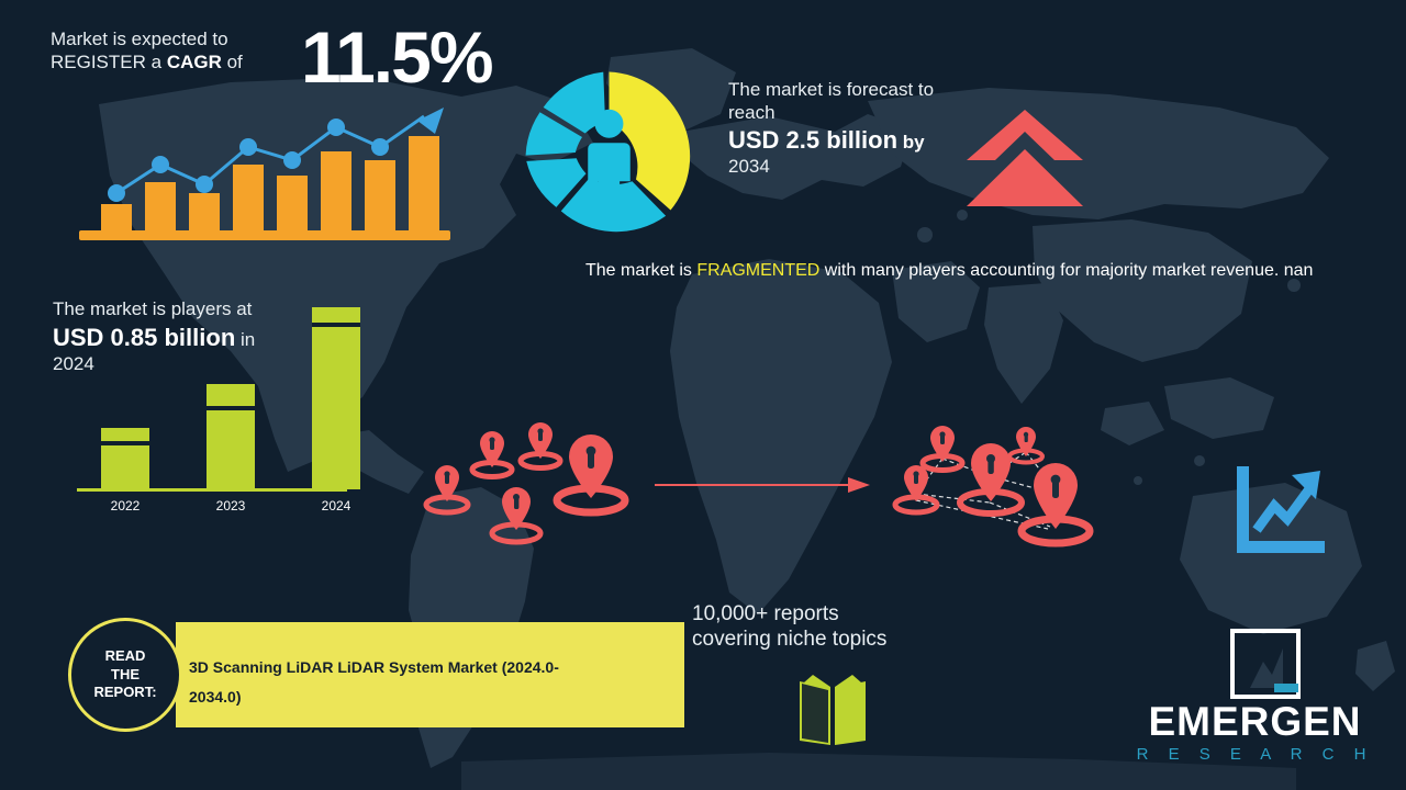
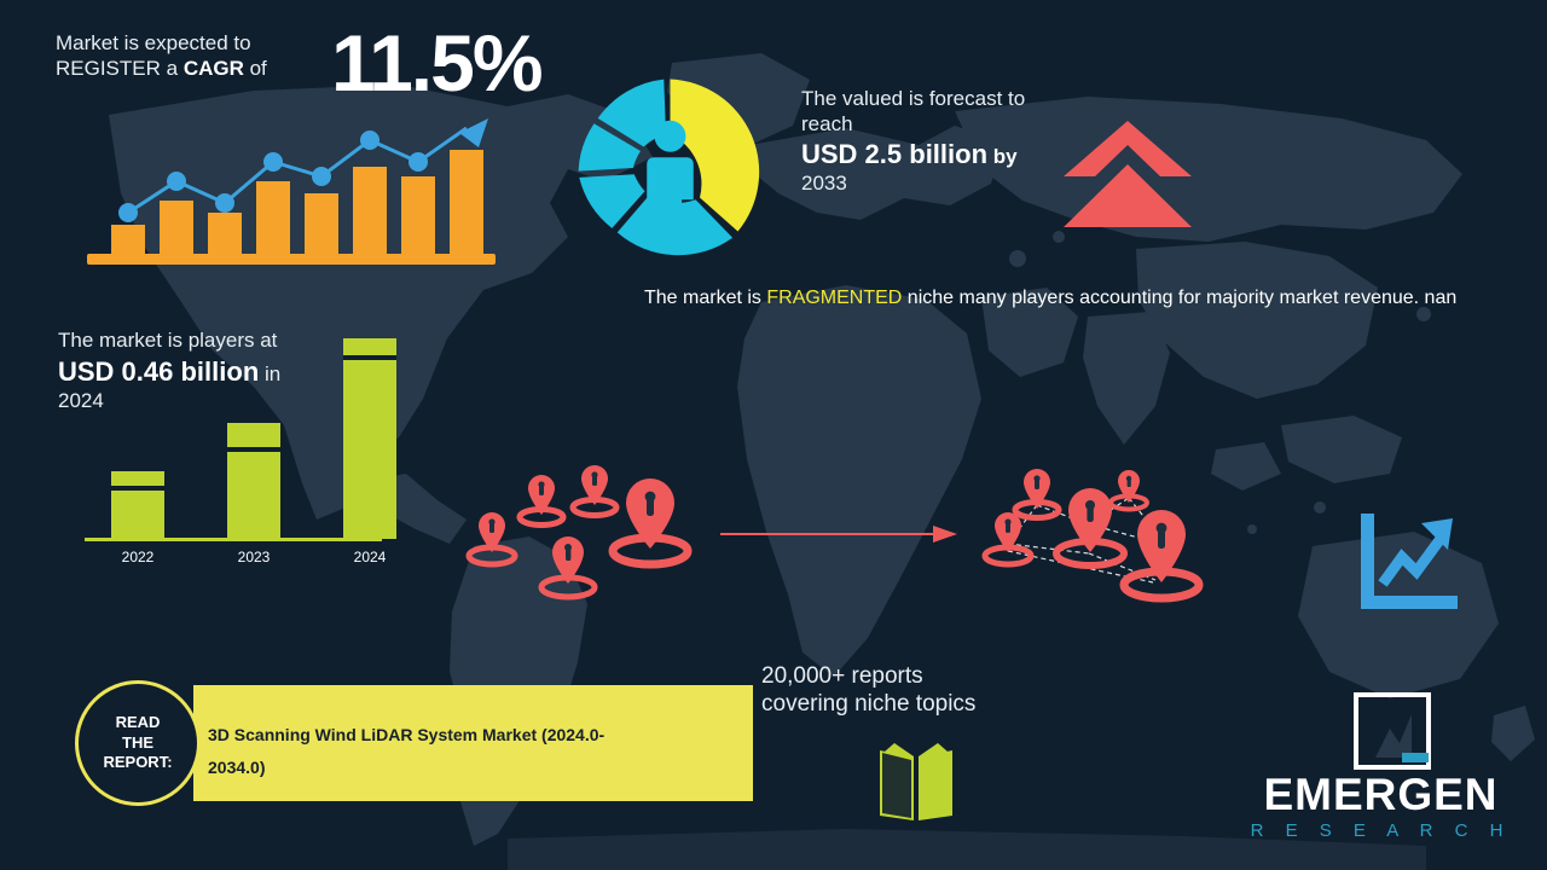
  Market is expected to
  REGISTER a CAGR of
  11.5%
- The market is forecast to
+ The valued is forecast to
  reach
  USD 2.5 billion by
- 2034
+ 2033
- The market is FRAGMENTED with many players accounting for majority market revenue. nan
+ The market is FRAGMENTED niche many players accounting for majority market revenue. nan
  The market is players at
- USD 0.85 billion in
+ USD 0.46 billion in
  2024
  2022
  2023
  2024
- 3D Scanning LiDAR LiDAR System Market (2024.0-2034.0)
+ 3D Scanning Wind LiDAR System Market (2024.0-2034.0)
  READ
  THE
  REPORT:
- 10,000+ reports
+ 20,000+ reports
  covering niche topics
  EMERGEN
  R E S E A R C H
